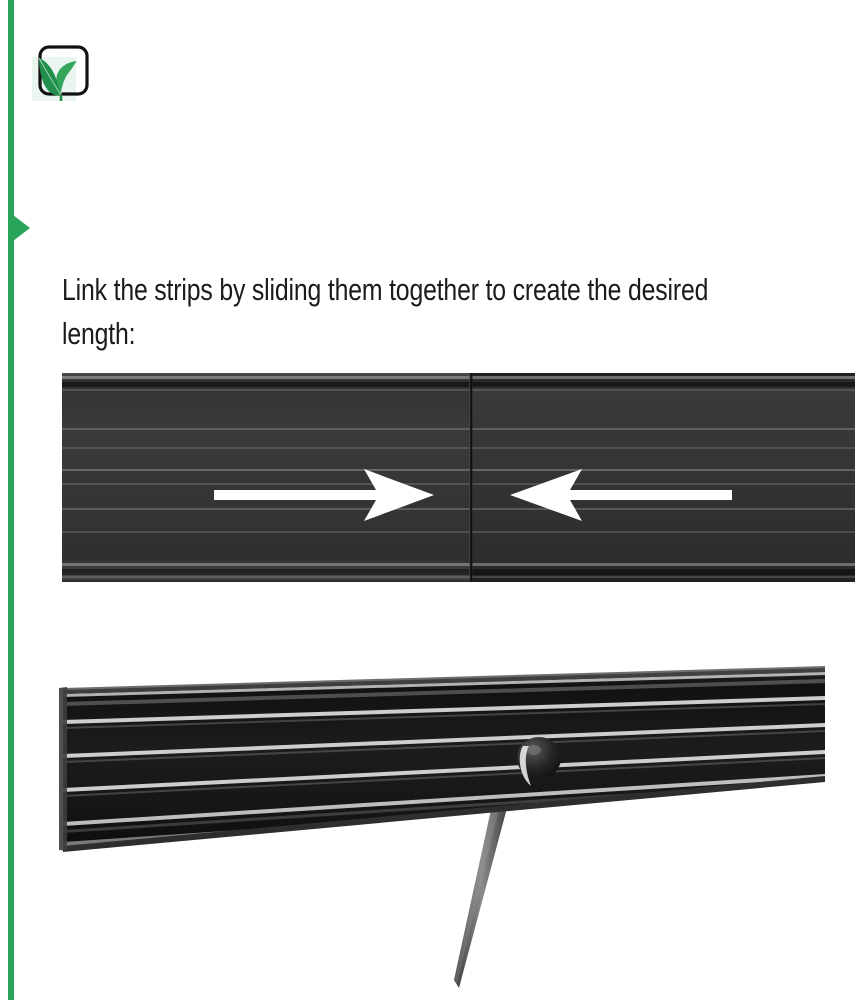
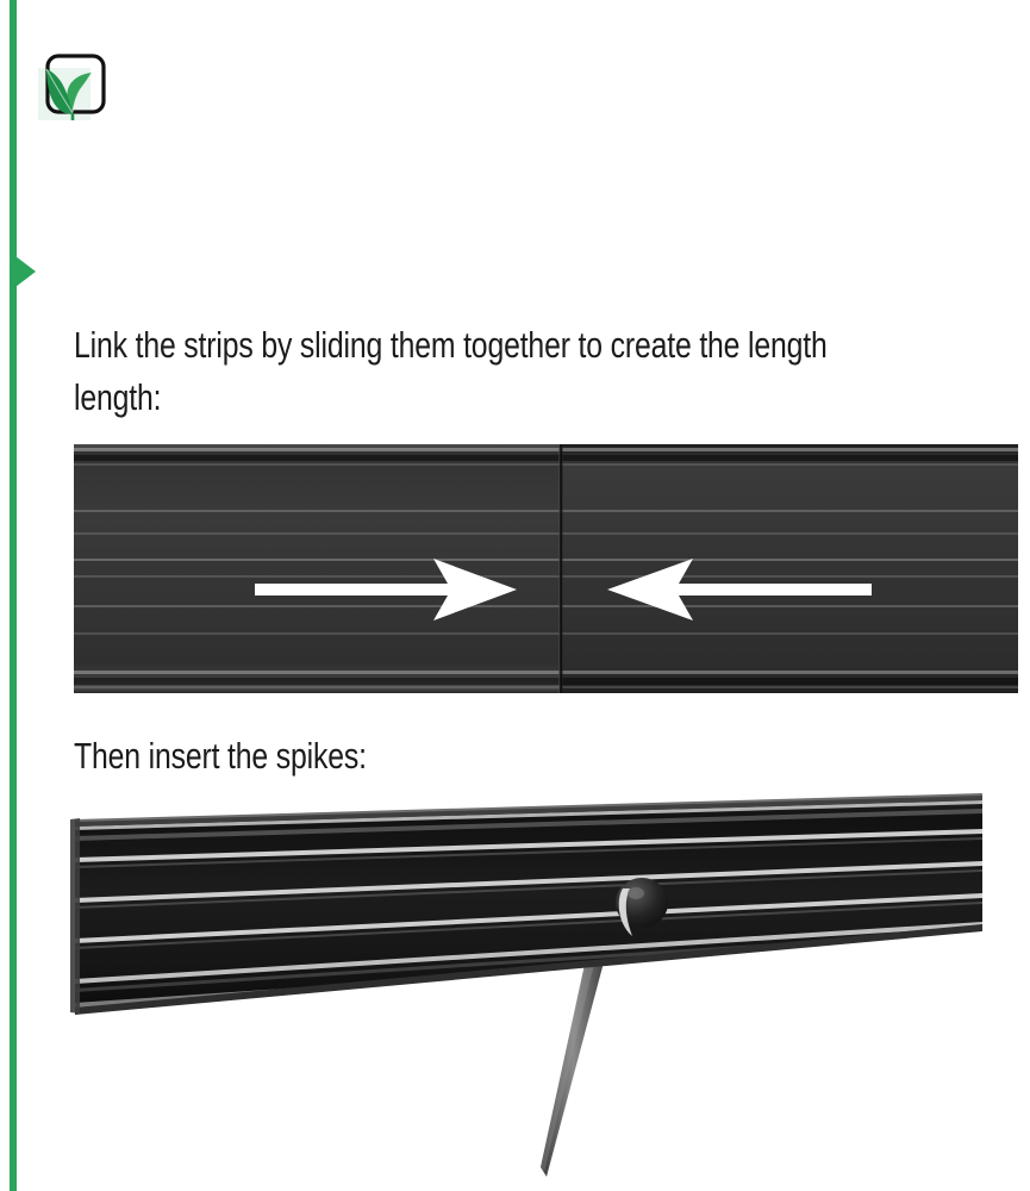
- Link the strips by sliding them together to create the desired length:
+ Link the strips by sliding them together to create the length length:
+ Then insert the spikes:
